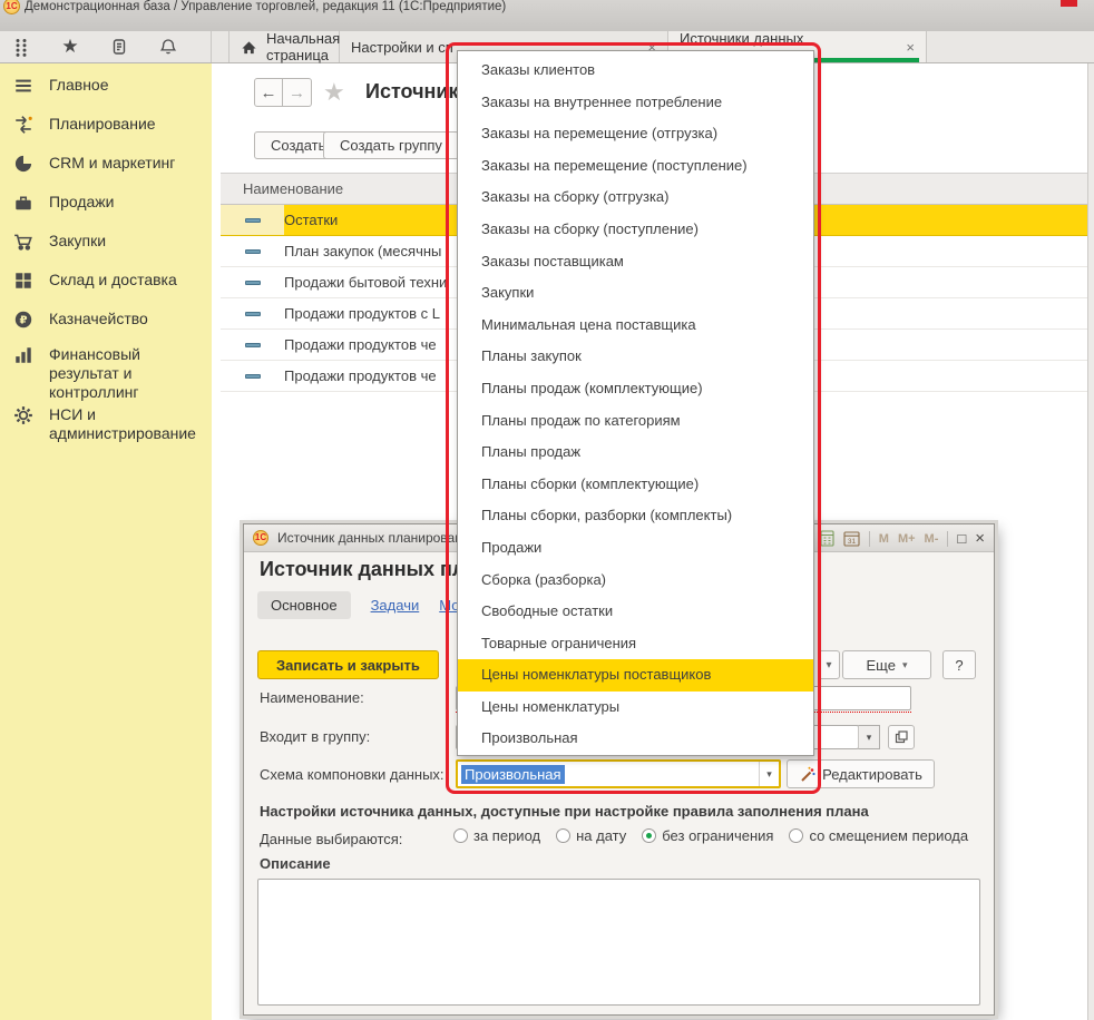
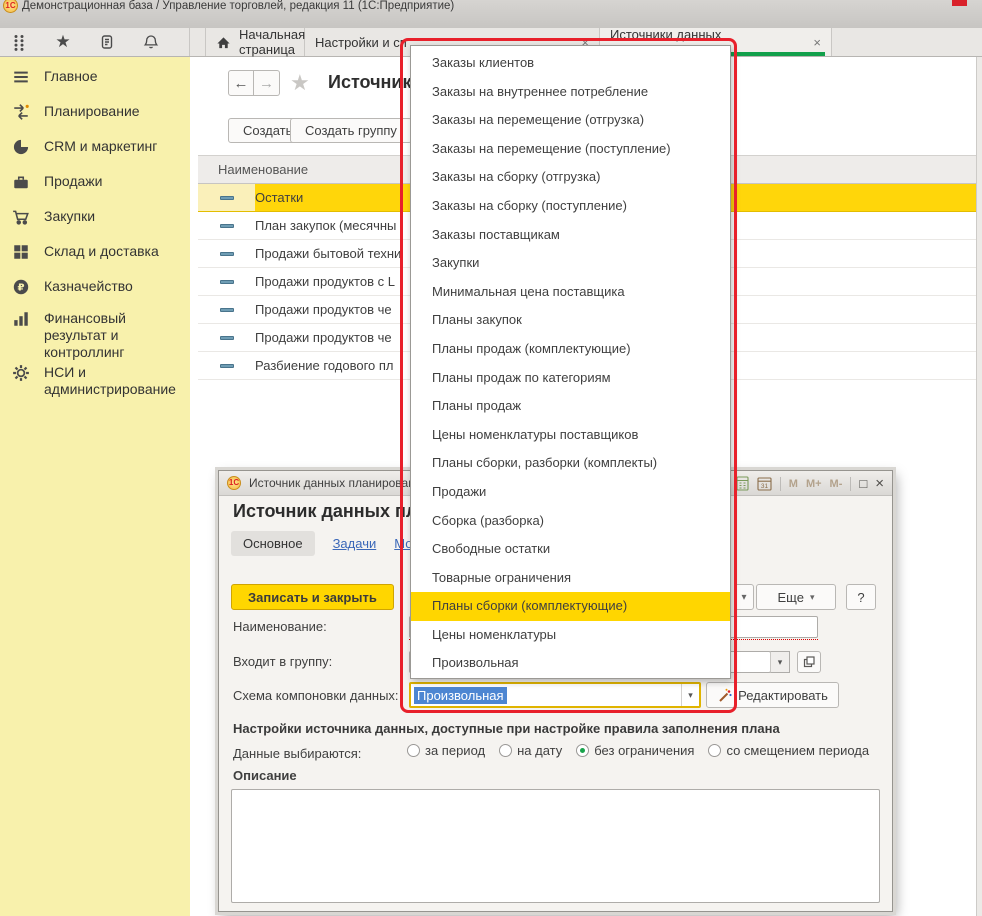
  1С
  Демонстрационная база / Управление торговлей, редакция 11 (1С:Предприятие)
  ★
  Начальная страница
  Настройки и сп
  ×
  ×
  Главное
  Планирование
  CRM и маркетинг
  Продажи
  Закупки
  Склад и доставка
  ₽
  Казначейство
  Финансовый результат и контроллинг
  НСИ и администрирование
  ←
  →
  ★
  Создат
  Создать группу
  Наименование
  Остатки
  План закупок (месячны
  Продажи бытовой техни
  Продажи продуктов с L
  Продажи продуктов че
  Продажи продуктов че
+ Разбиение годового пл
  1С
  Источник данных планирова
  M
  M+
  M-
  □
  ×
  Основное
  Задачи
  Записать и закрыть
  ▾
  Еще
  ▾
  ?
  Наименование:
  Входит в группу:
  ▾
  Схема компоновки данных:
  Произвольная
  ▾
  Редактировать
  Настройки источника данных, доступные при настройке правила заполнения плана
  Данные выбираются:
  за период
  на дату
  без ограничения
  со смещением периода
  Описание
  Заказы клиентов
  Заказы на внутреннее потребление
  Заказы на перемещение (отгрузка)
  Заказы на перемещение (поступление)
  Заказы на сборку (отгрузка)
  Заказы на сборку (поступление)
  Заказы поставщикам
  Закупки
  Минимальная цена поставщика
  Планы закупок
  Планы продаж (комплектующие)
  Планы продаж по категориям
  Планы продаж
- Планы сборки (комплектующие)
+ Цены номенклатуры поставщиков
  Планы сборки, разборки (комплекты)
  Продажи
  Сборка (разборка)
  Свободные остатки
  Товарные ограничения
- Цены номенклатуры поставщиков
+ Планы сборки (комплектующие)
  Цены номенклатуры
  Произвольная
